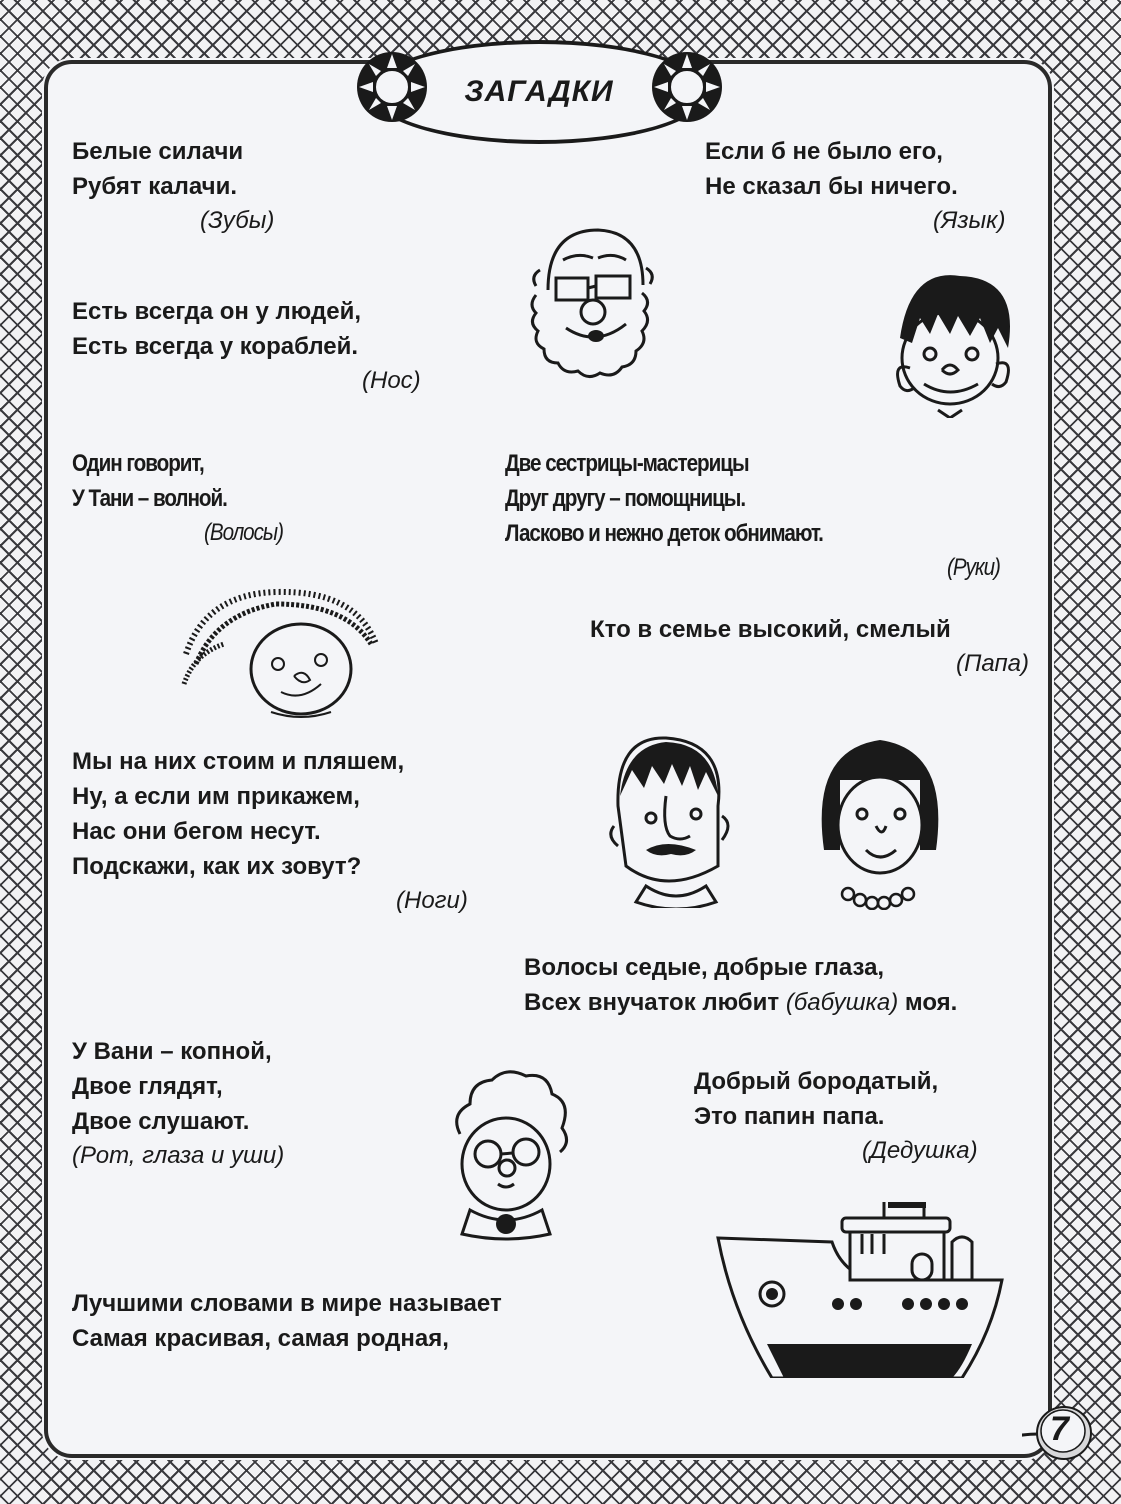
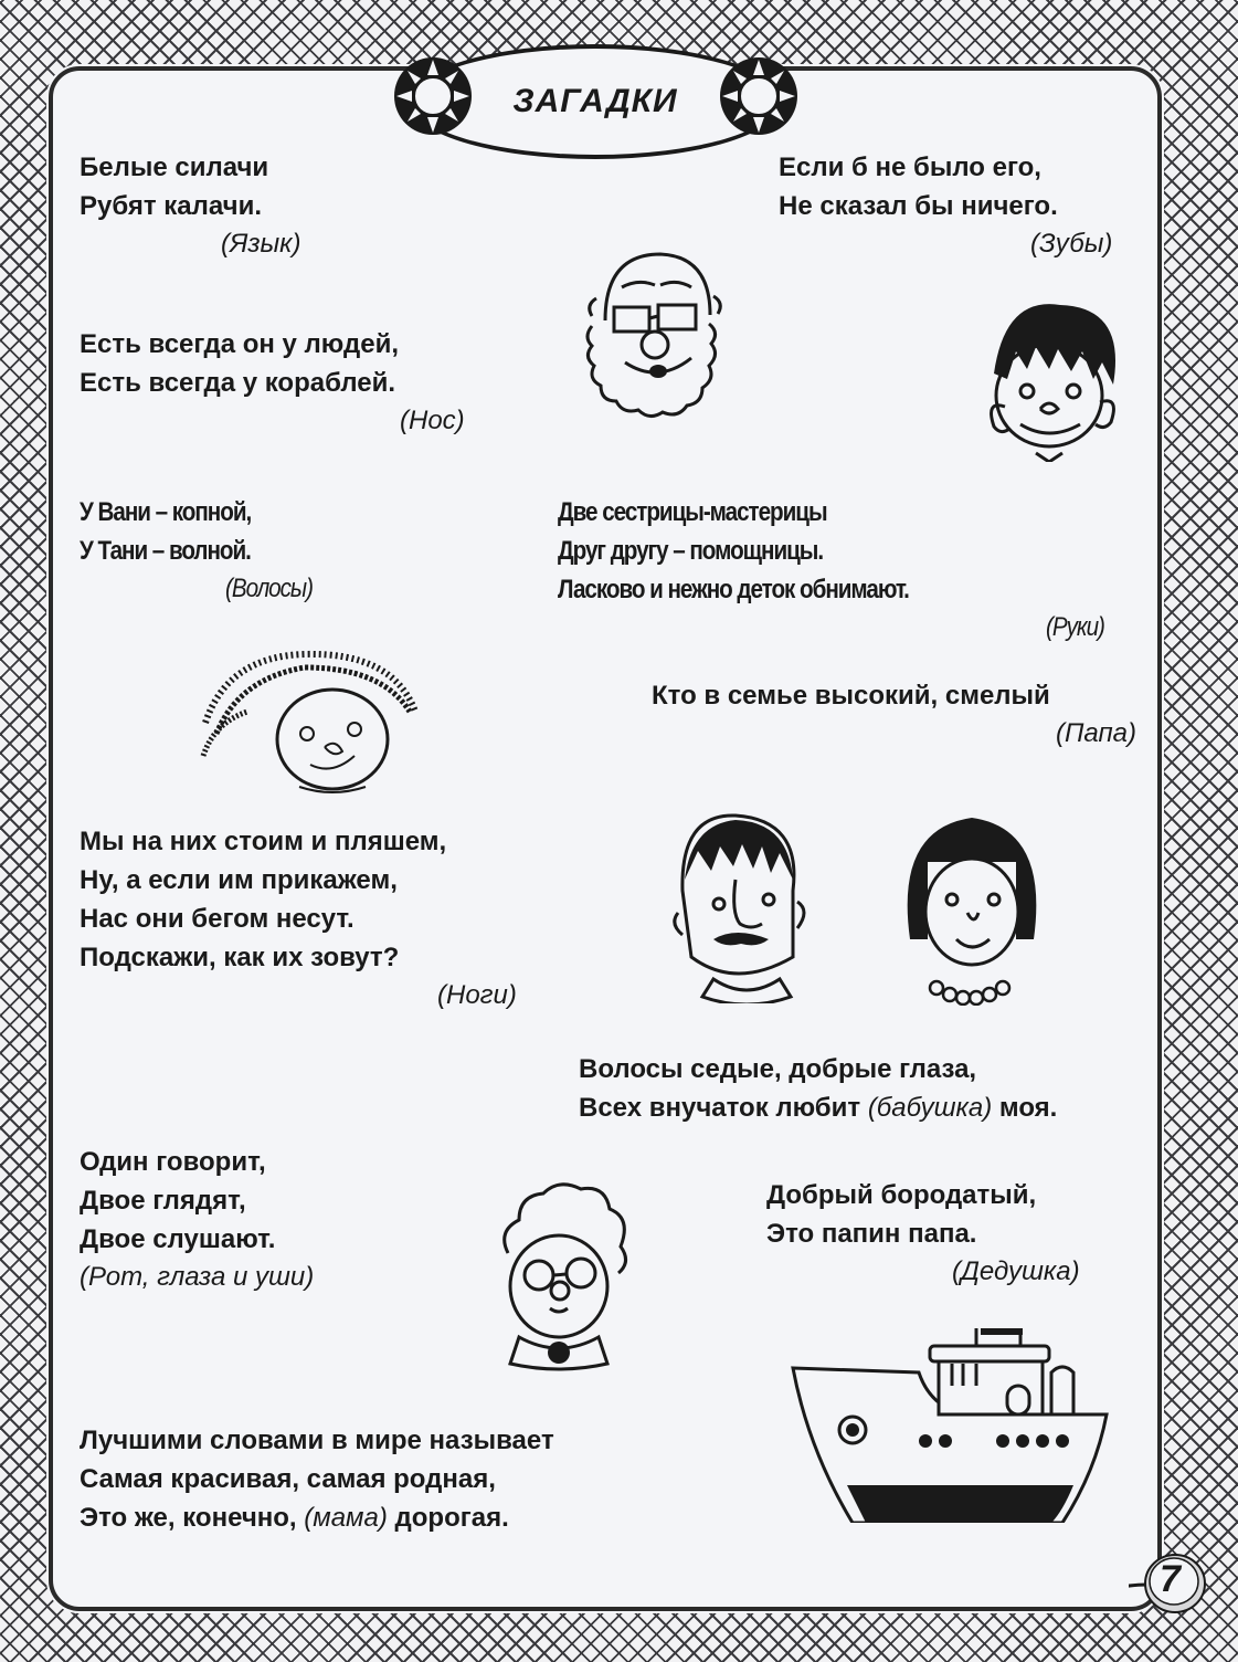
  ЗАГАДКИ
  Белые силачи
  Рубят калачи.
- (Зубы)
+ (Язык)
  Если б не было его,
  Не сказал бы ничего.
- (Язык)
+ (Зубы)
  Есть всегда он у людей,
  Есть всегда у кораблей.
  (Нос)
- Один говорит,
+ У Вани – копной,
  У Тани – волной.
  (Волосы)
  Две сестрицы-мастерицы
  Друг другу – помощницы.
  Ласково и нежно деток обнимают.
  (Руки)
  Кто в семье высокий, смелый
  (Папа)
  Мы на них стоим и пляшем,
  Ну, а если им прикажем,
  Нас они бегом несут.
  Подскажи, как их зовут?
  (Ноги)
  Волосы седые, добрые глаза,
  Всех внучаток любит (бабушка) моя.
- У Вани – копной,
+ Один говорит,
  Двое глядят,
  Двое слушают.
  (Рот, глаза и уши)
  Добрый бородатый,
  Это папин папа.
  (Дедушка)
  Лучшими словами в мире называет
  Самая красивая, самая родная,
+ Это же, конечно, (мама) дорогая.
  7
